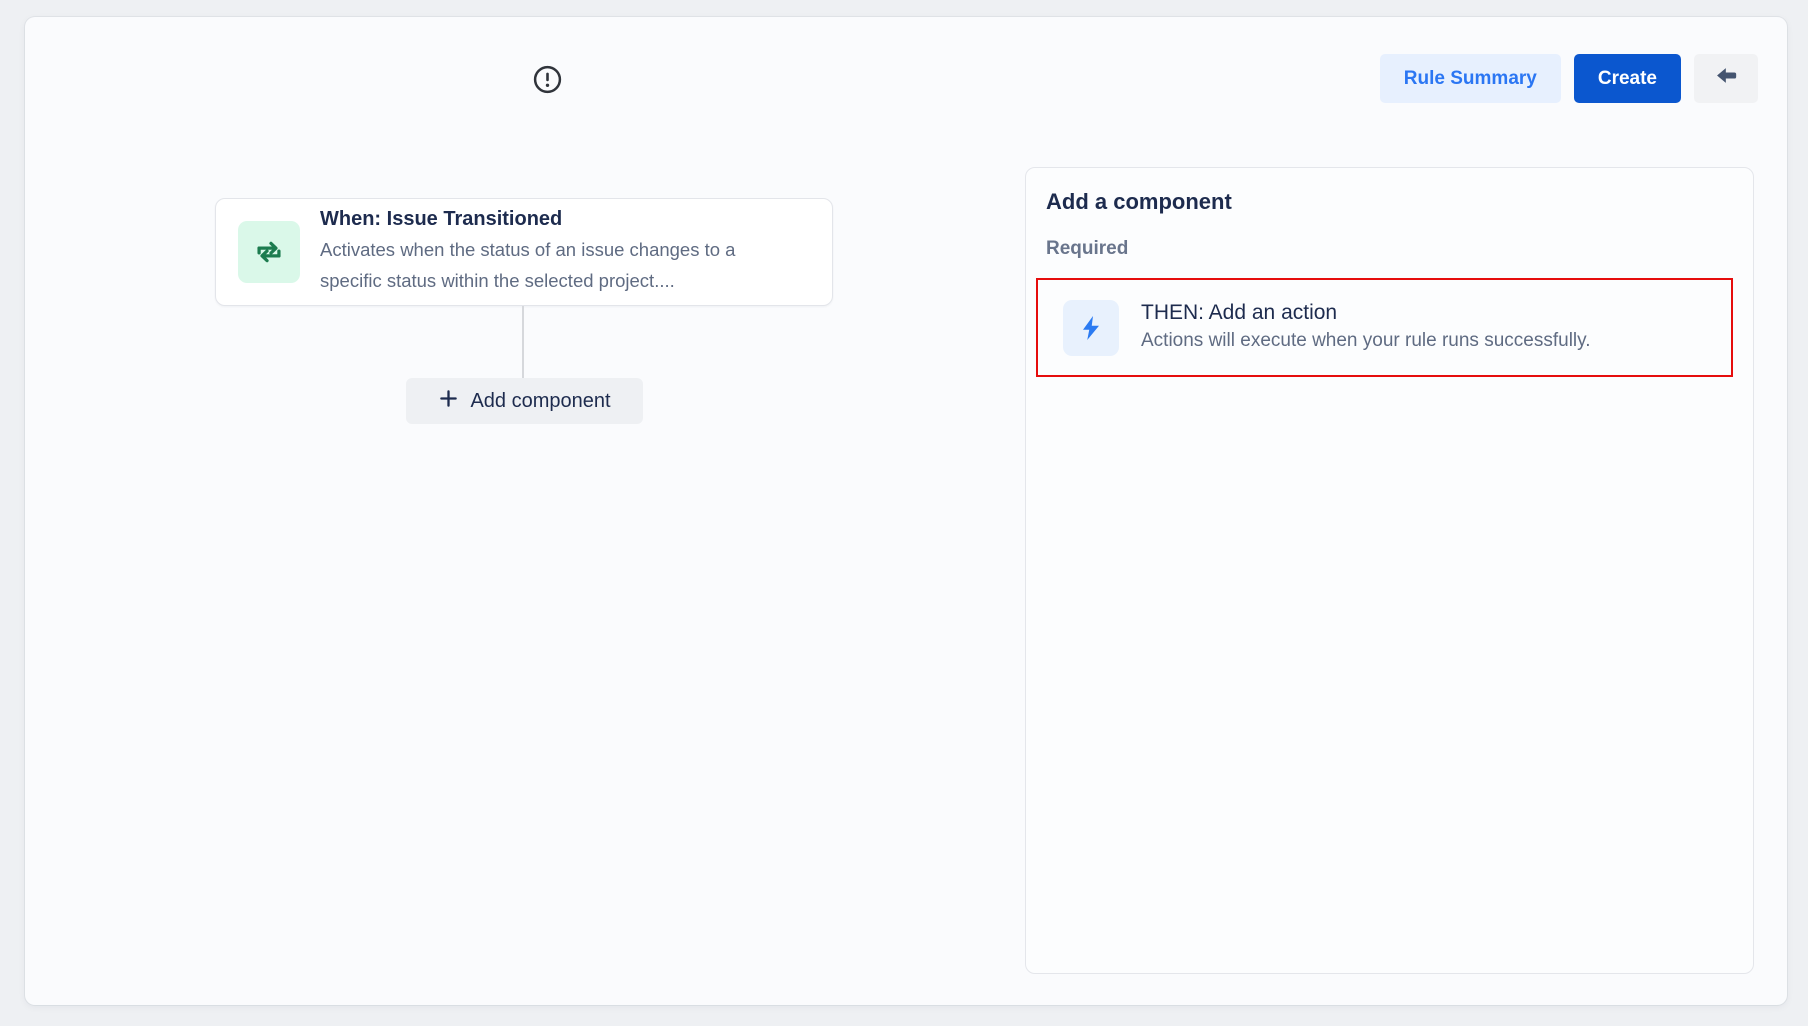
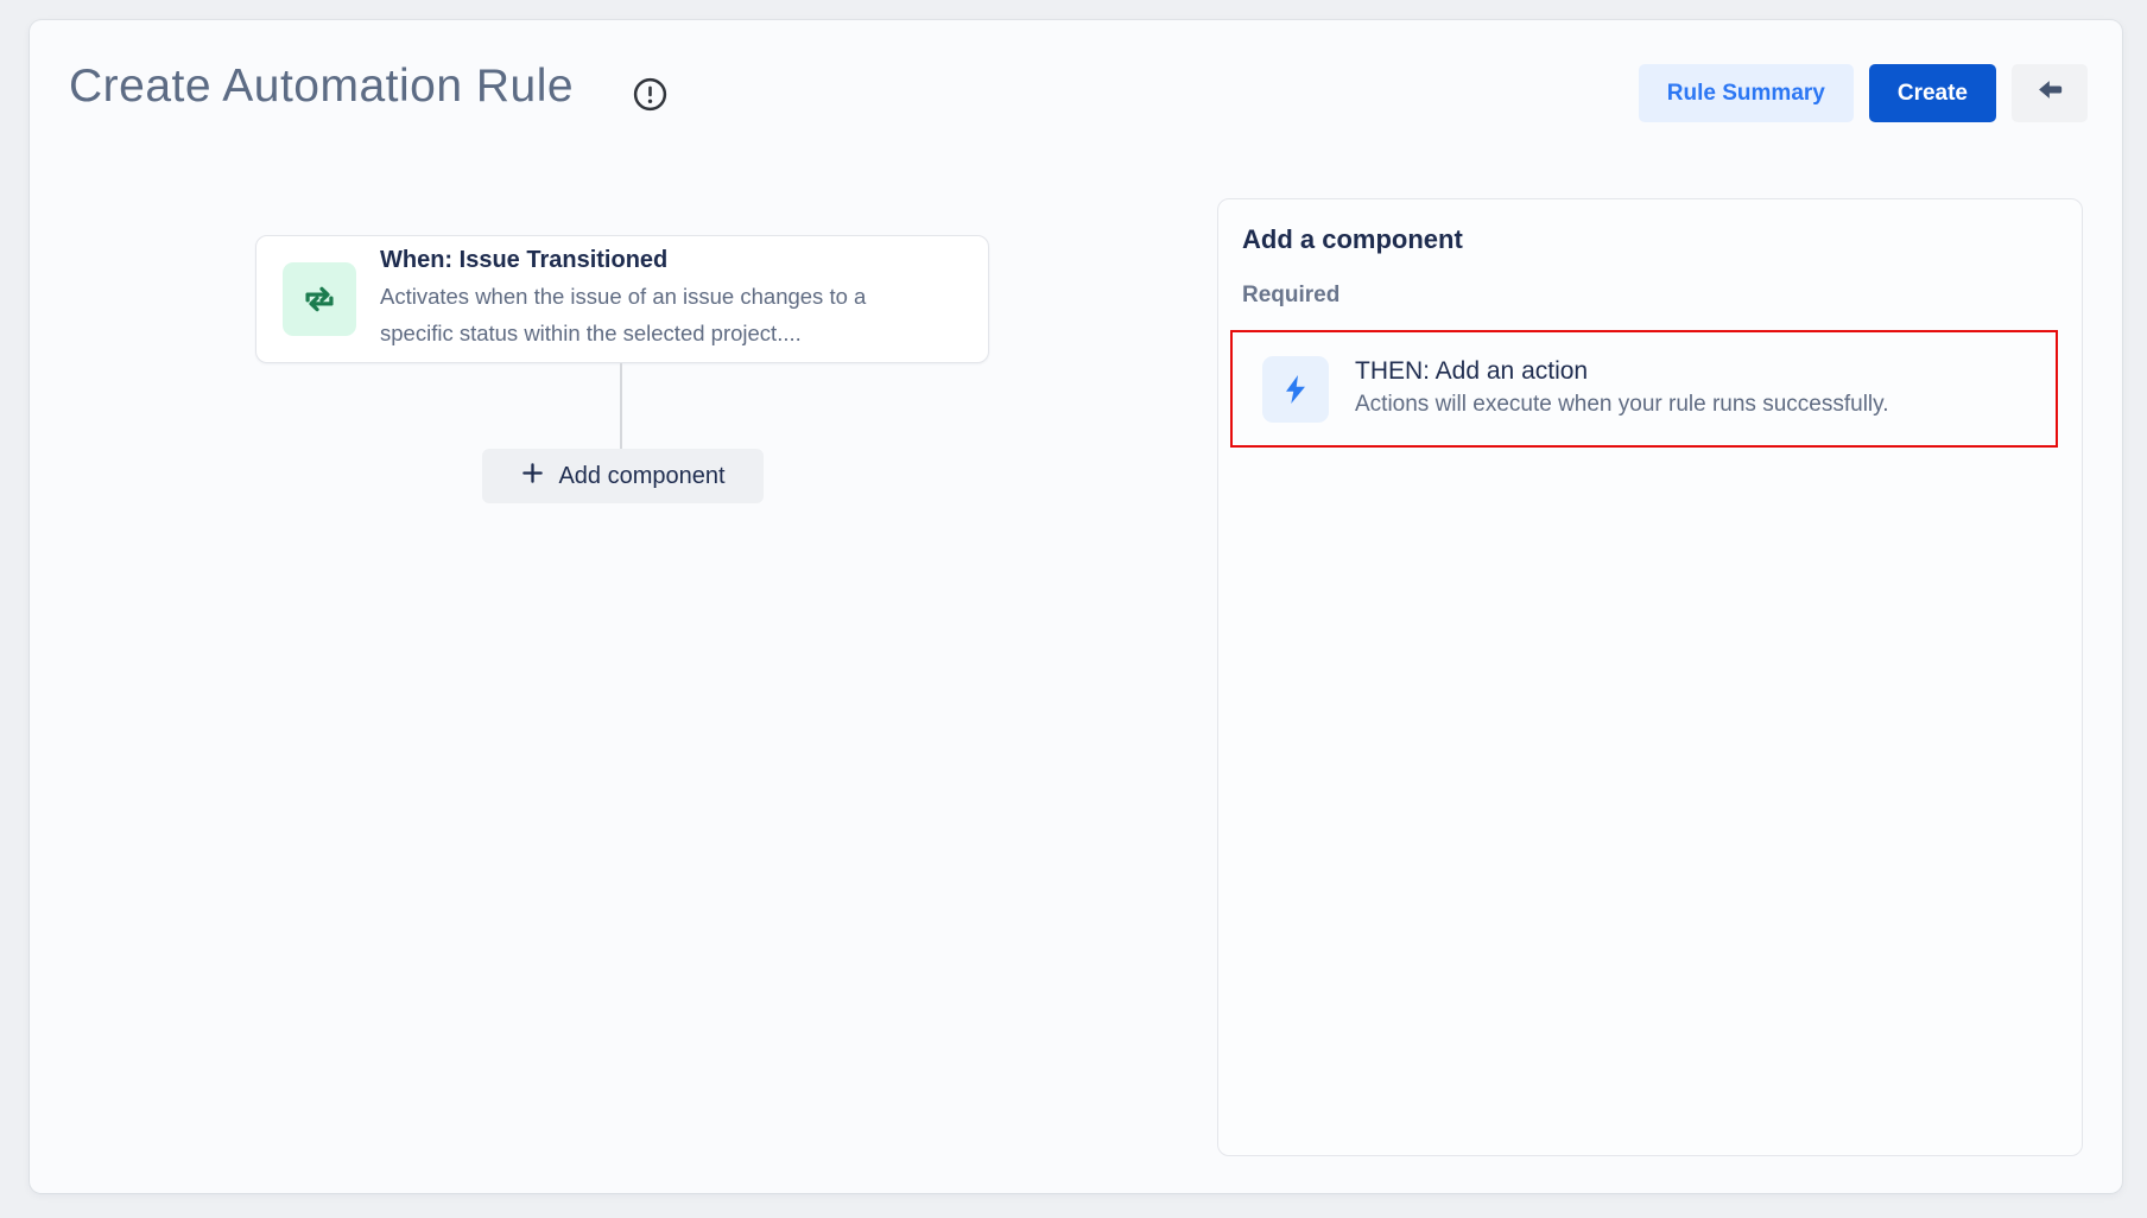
+ Create Automation Rule
  Rule Summary
  Create
  When: Issue Transitioned
- Activates when the status of an issue changes to a specific status within the selected project....
+ Activates when the issue of an issue changes to a specific status within the selected project....
  Add component
  Add a component
  Required
  THEN: Add an action
  Actions will execute when your rule runs successfully.
